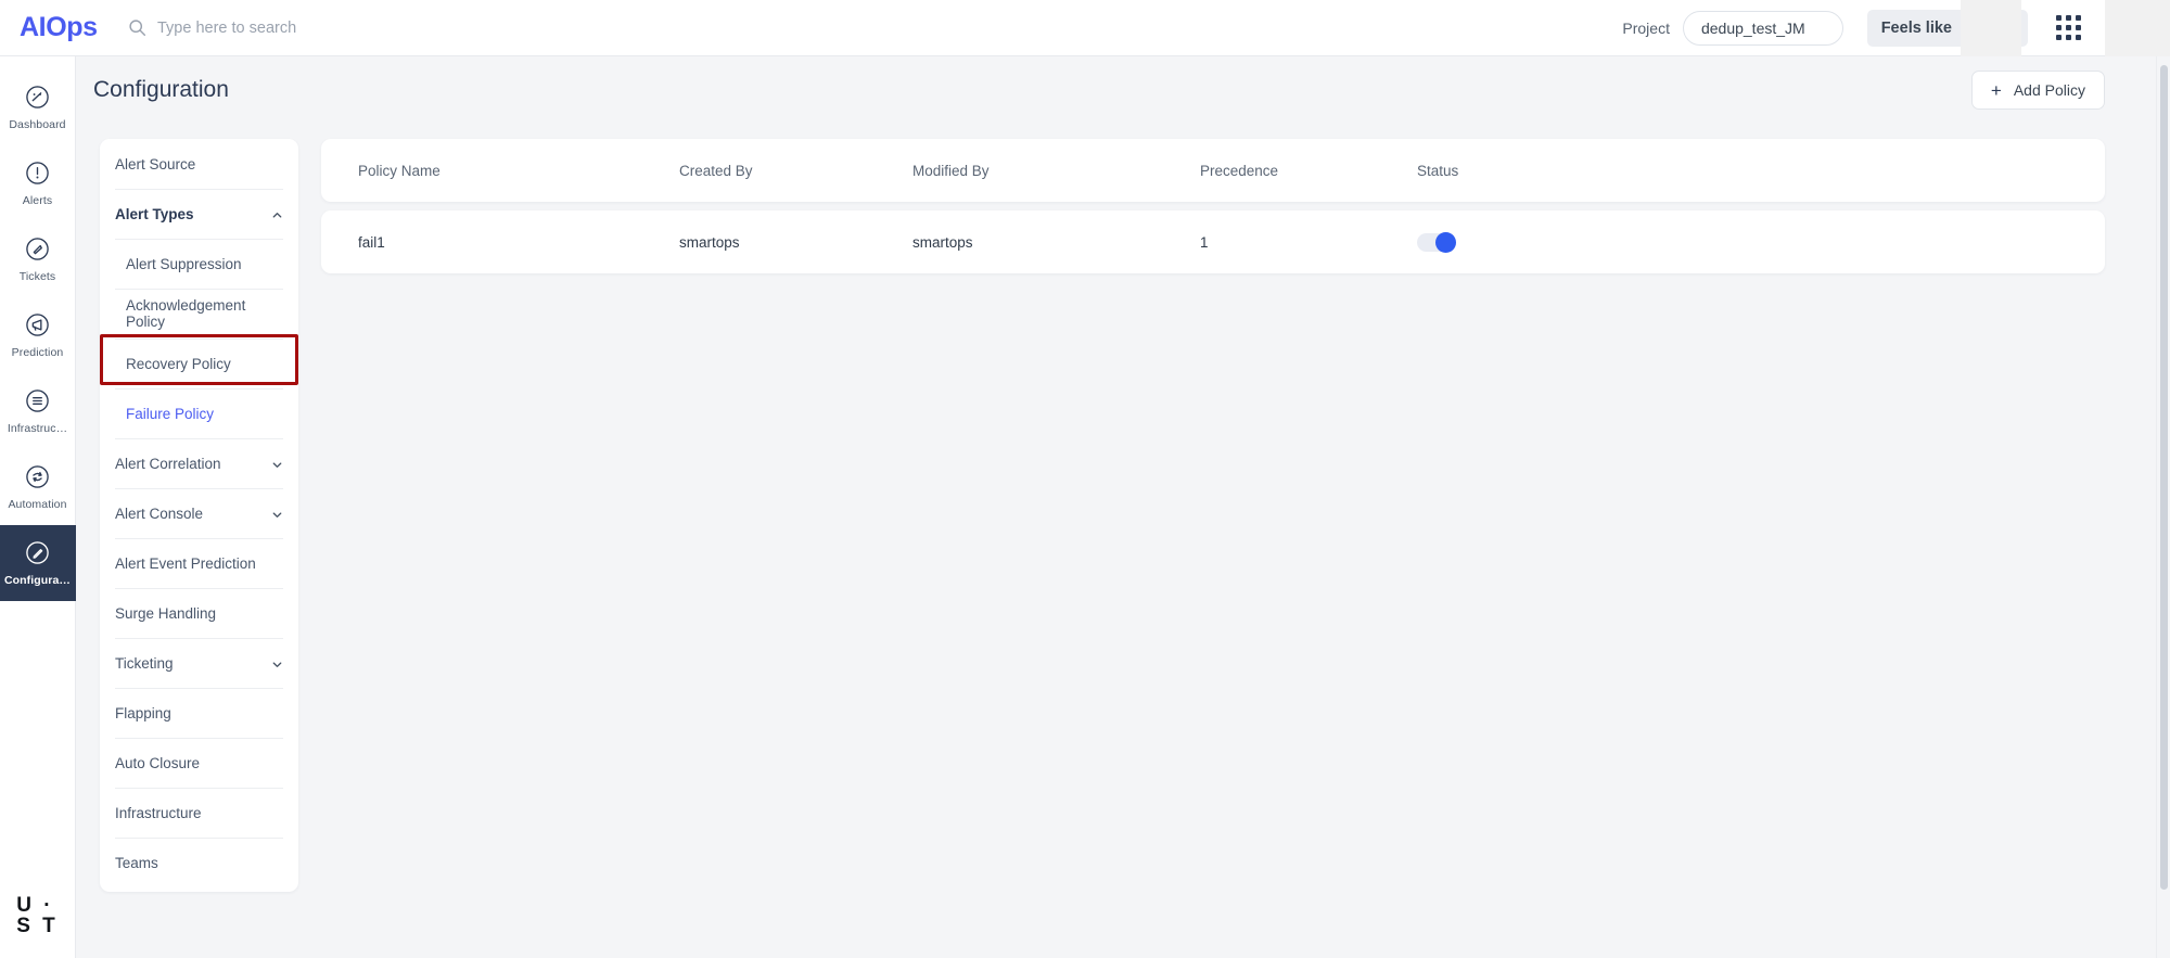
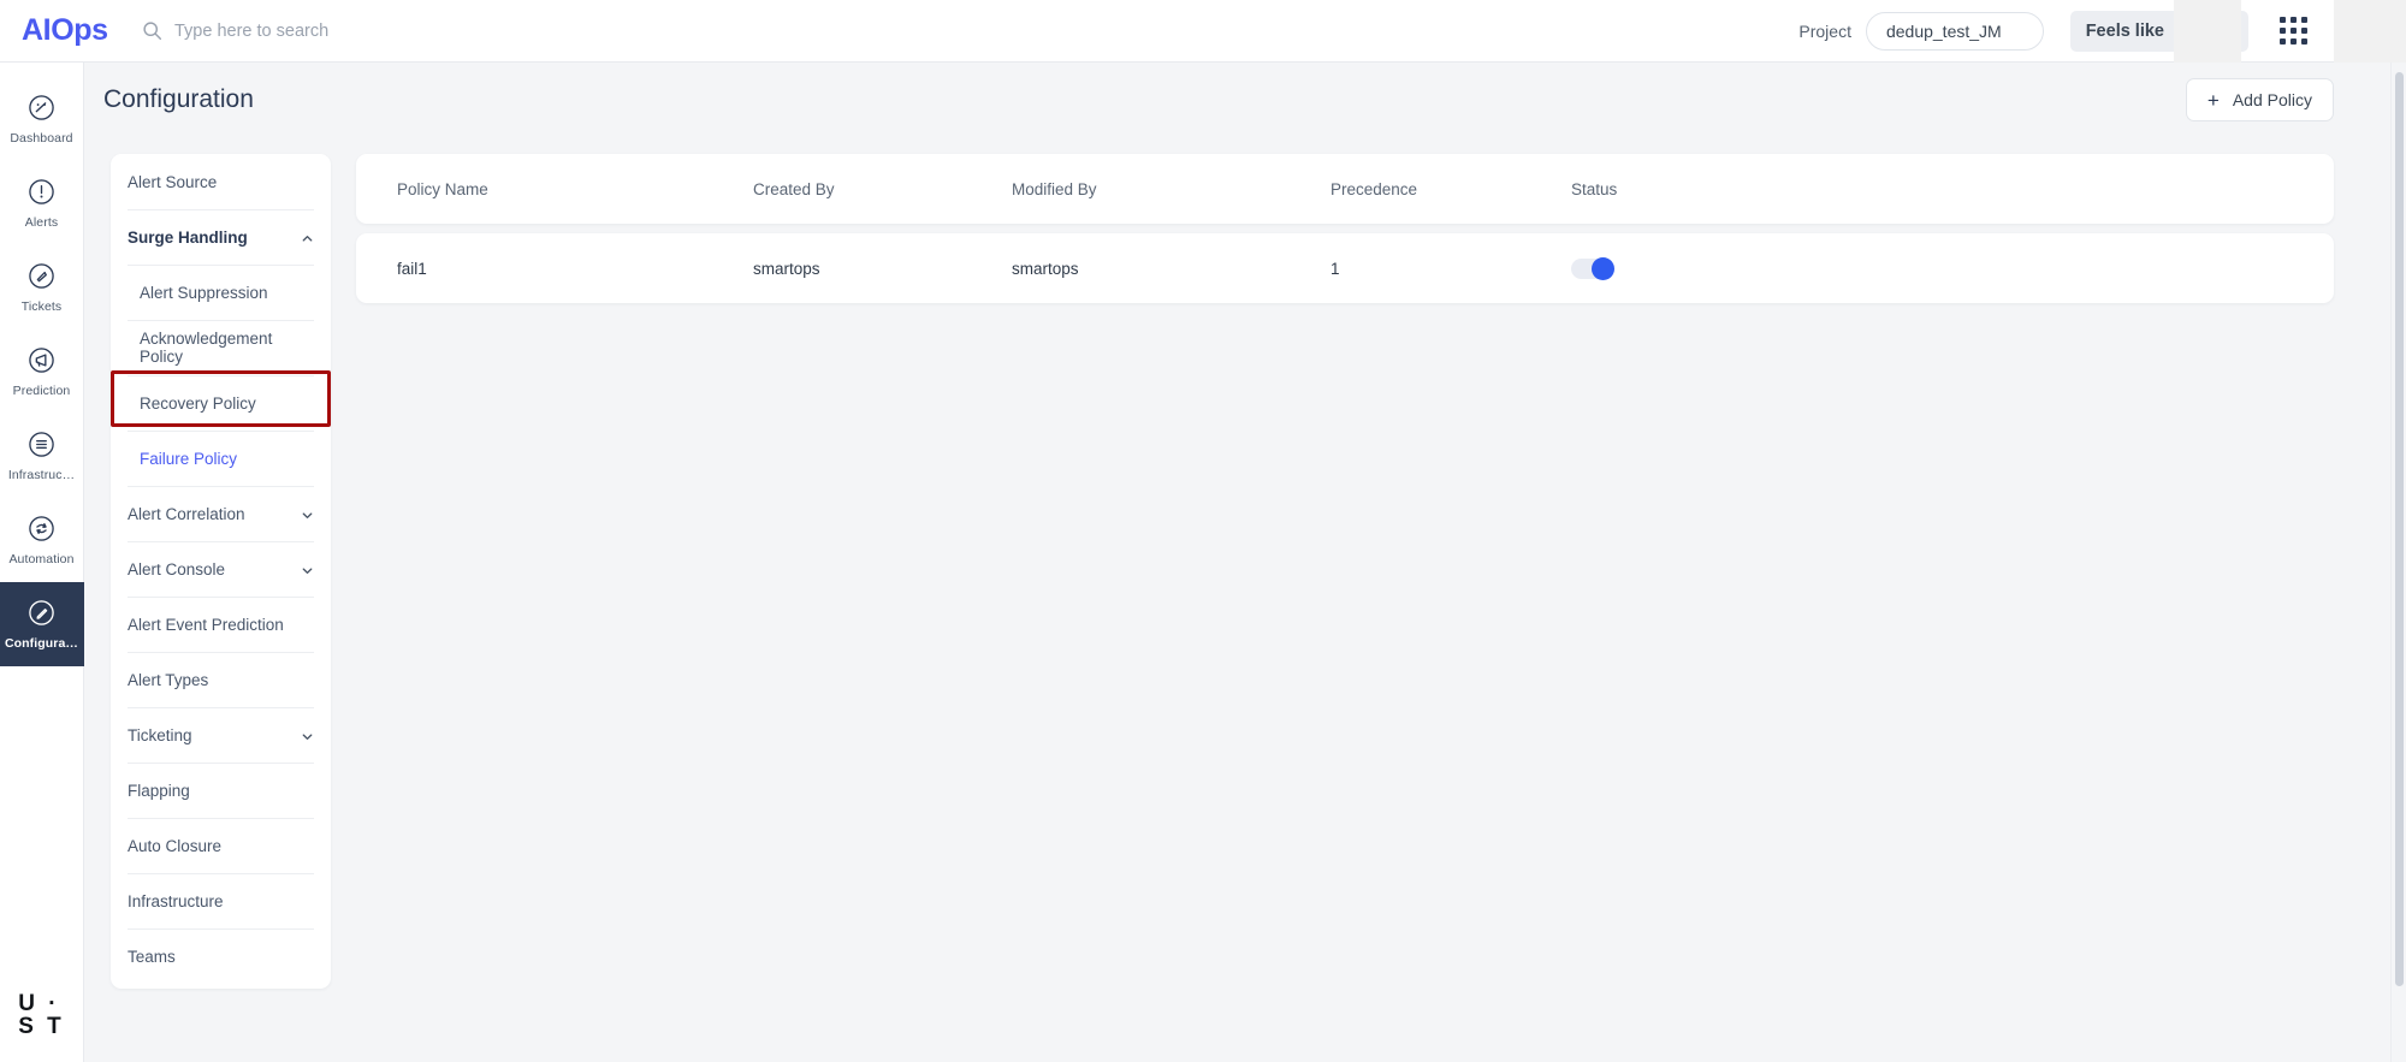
  AIOps
  Type here to search
  Project
  dedup_test_JM
  Feels like
  Dashboard
  Alerts
  Tickets
  Prediction
  Infrastruc…
  Automation
  Configura…
  U ·
  S T
  Configuration
  +
  Add Policy
  Alert Source
- Alert Types
+ Surge Handling
  Alert Suppression
  Acknowledgement Policy
  Recovery Policy
  Failure Policy
  Alert Correlation
  Alert Console
  Alert Event Prediction
- Surge Handling
+ Alert Types
  Ticketing
  Flapping
  Auto Closure
  Infrastructure
  Teams
  Policy Name
  Created By
  Modified By
  Precedence
  Status
  fail1
  smartops
  smartops
  1
